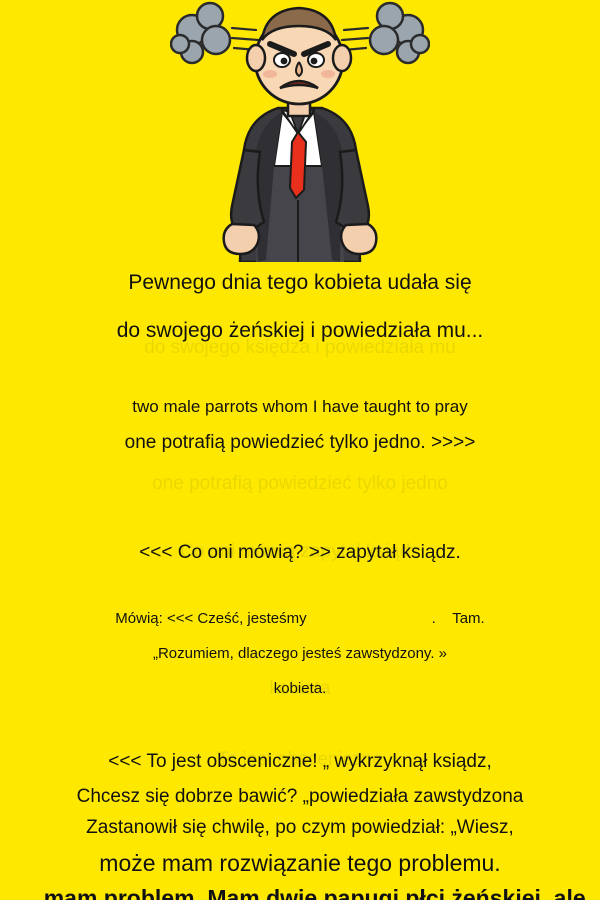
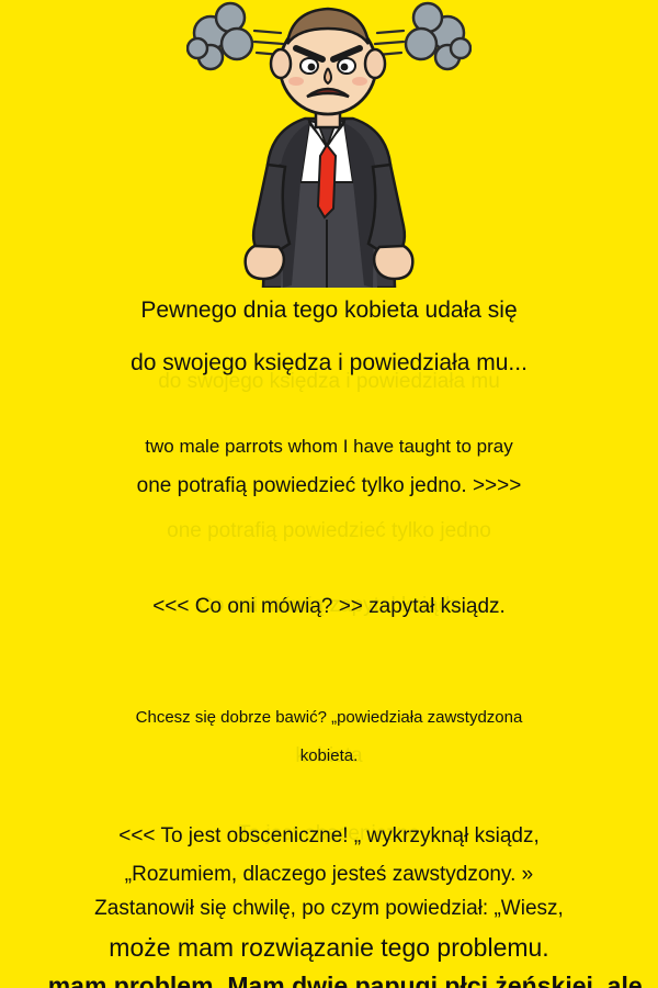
  do swojego księdza i powiedziała mu
  Co oni mówią zapytał ksiądz
  kobieta
  To jest obsceniczne
  Pewnego dnia tego kobieta udała się
- do swojego żeńskiej i powiedziała mu...
+ do swojego księdza i powiedziała mu...
  two male parrots whom I have taught to pray
  one potrafią powiedzieć tylko jedno. >>>>
  <<< Co oni mówią? >> zapytał ksiądz.
- Mówią: <<< Cześć, jesteśmy . Tam.
- „Rozumiem, dlaczego jesteś zawstydzony. »
+ Chcesz się dobrze bawić? „powiedziała zawstydzona
  kobieta.
  <<< To jest obsceniczne! „ wykrzyknął ksiądz,
- Chcesz się dobrze bawić? „powiedziała zawstydzona
+ „Rozumiem, dlaczego jesteś zawstydzony. »
  Zastanowił się chwilę, po czym powiedział: „Wiesz,
  może mam rozwiązanie tego problemu.
  … mam problem. Mam dwie papugi płci żeńskiej, ale
